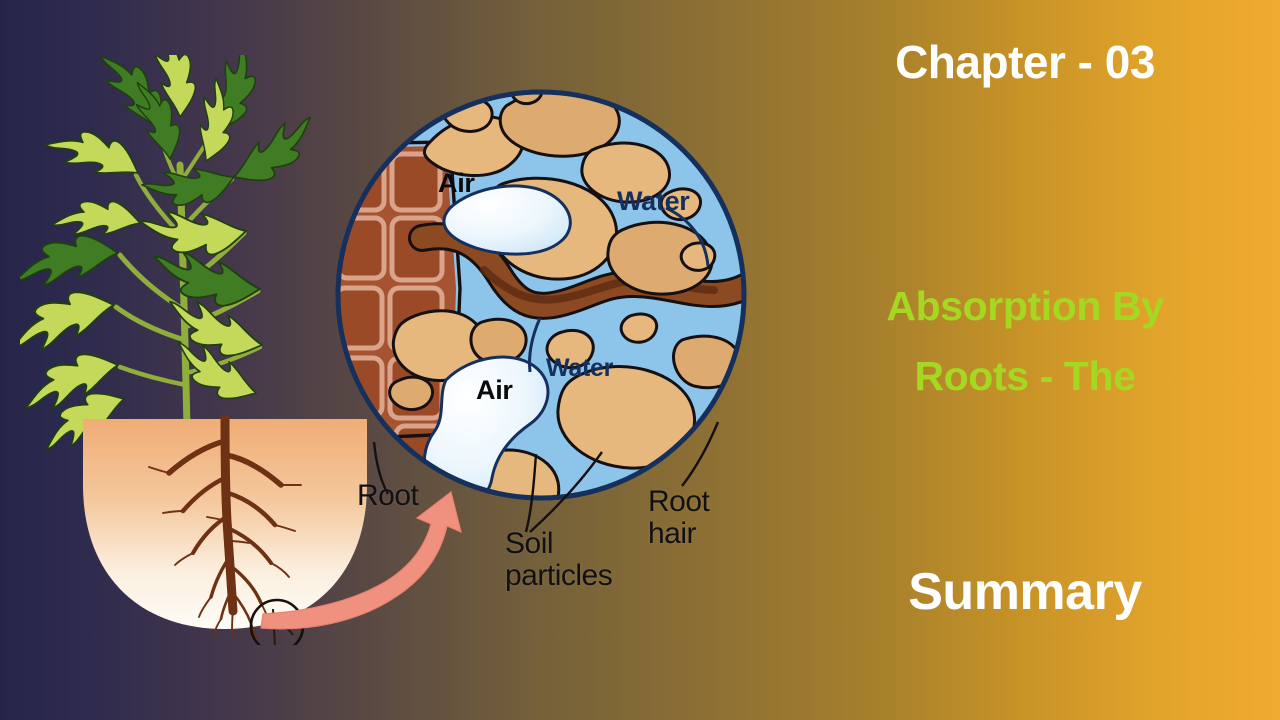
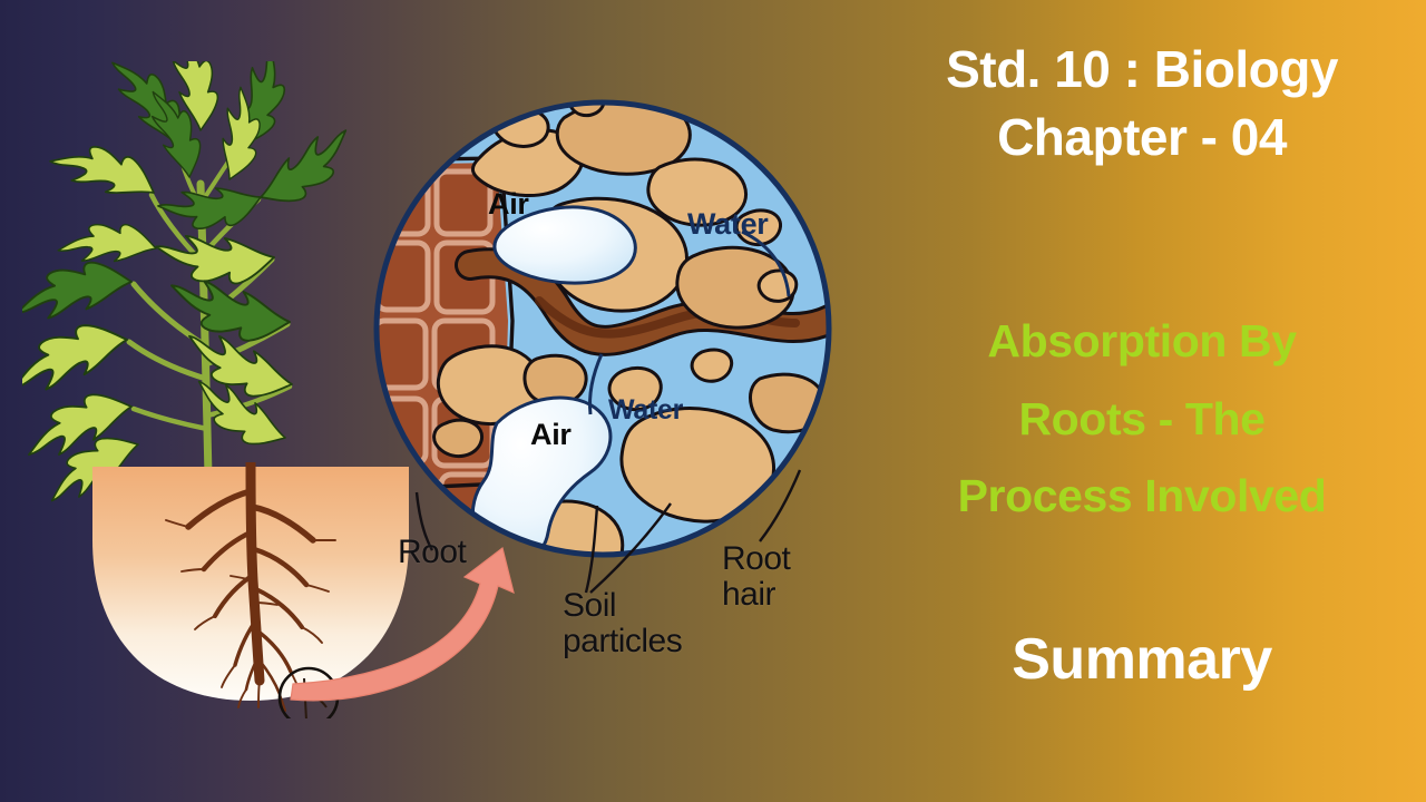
  Root
  Soil
  particles
  Root
  hair
  Air
  Air
  Water
  Water
+ Std. 10 : Biology
- Chapter - 03
+ Chapter - 04
  Absorption By
  Roots - The
+ Process Involved
  Summary
